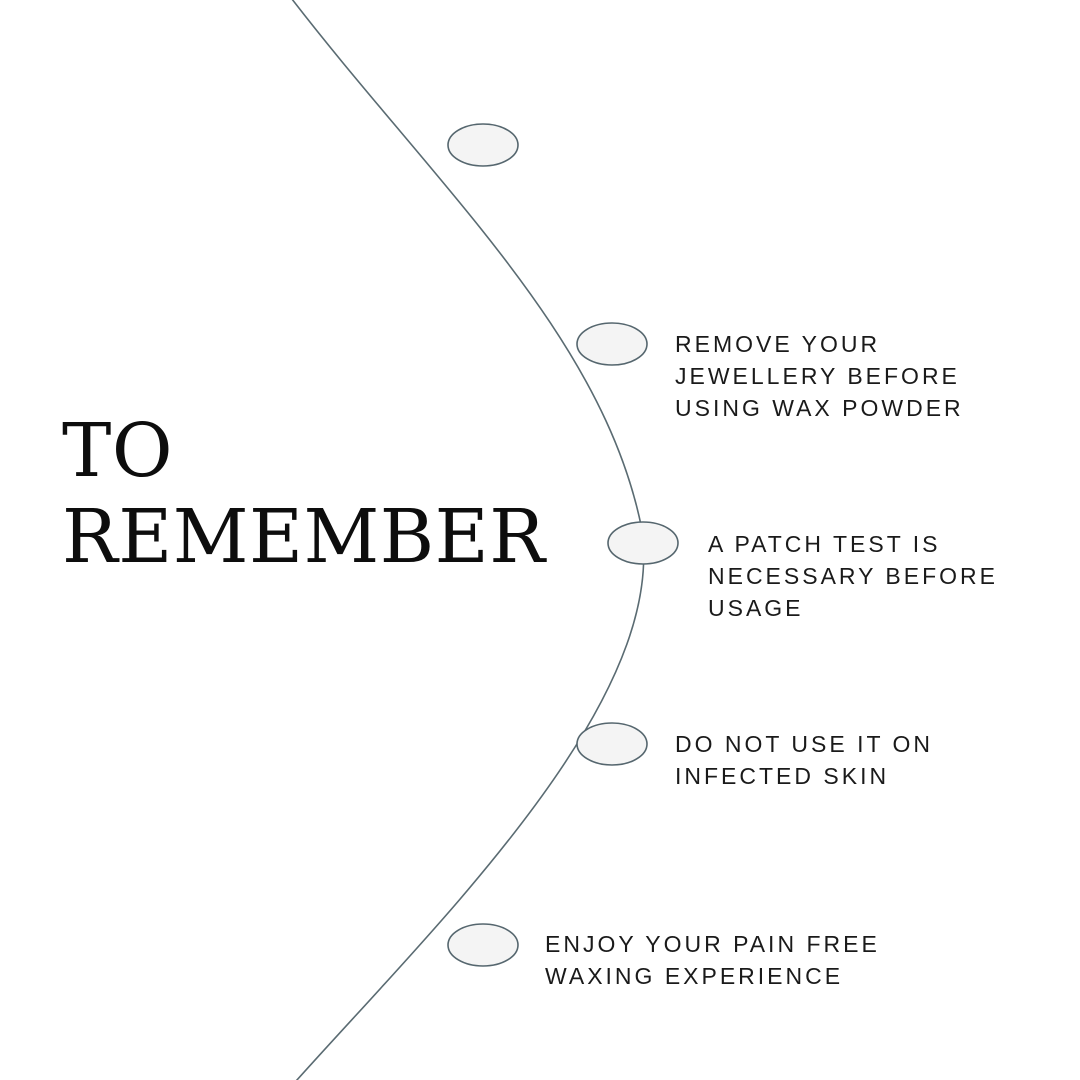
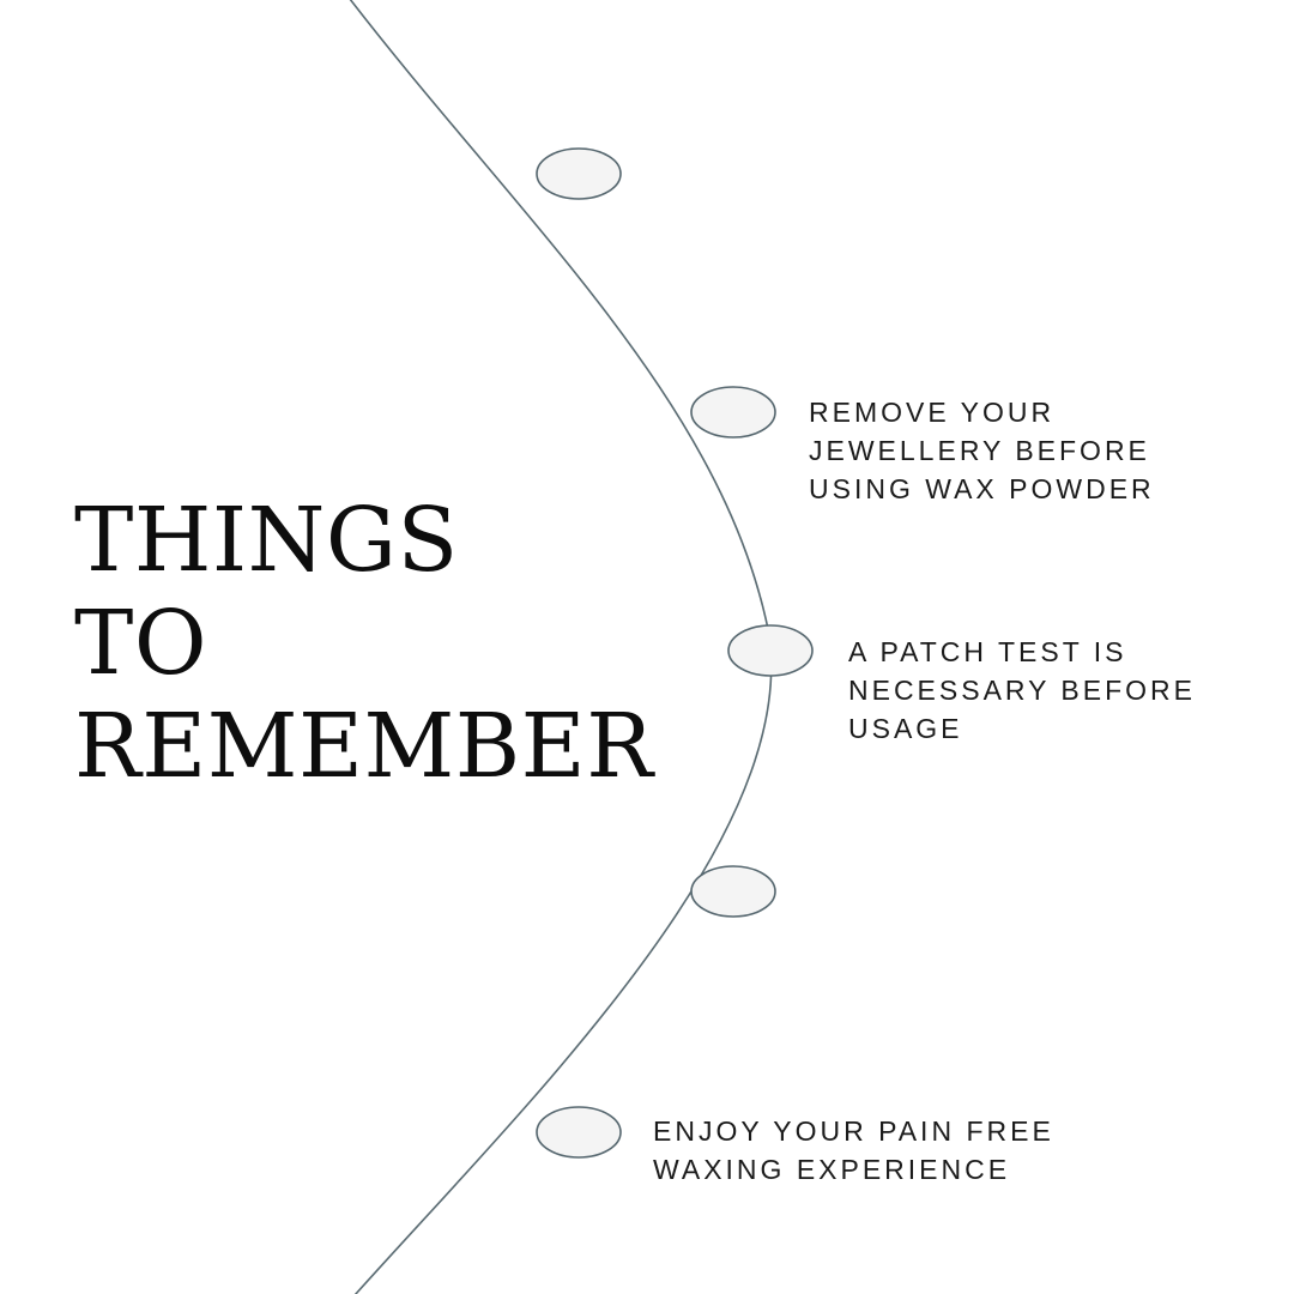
+ THINGS
  TO
  REMEMBER
  REMOVE YOUR
  JEWELLERY BEFORE
  USING WAX POWDER
  A PATCH TEST IS
  NECESSARY BEFORE
  USAGE
- DO NOT USE IT ON
- INFECTED SKIN
  ENJOY YOUR PAIN FREE
  WAXING EXPERIENCE
